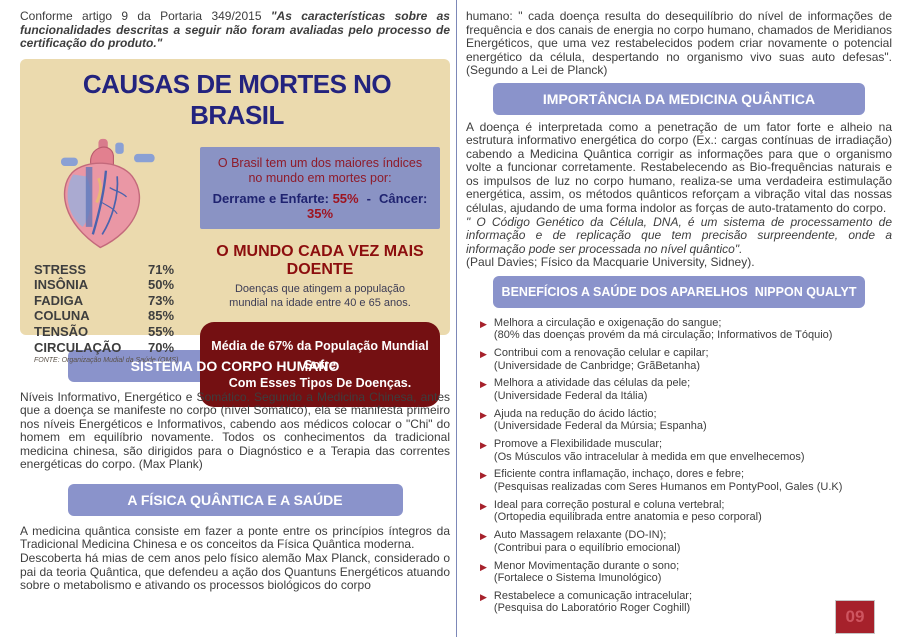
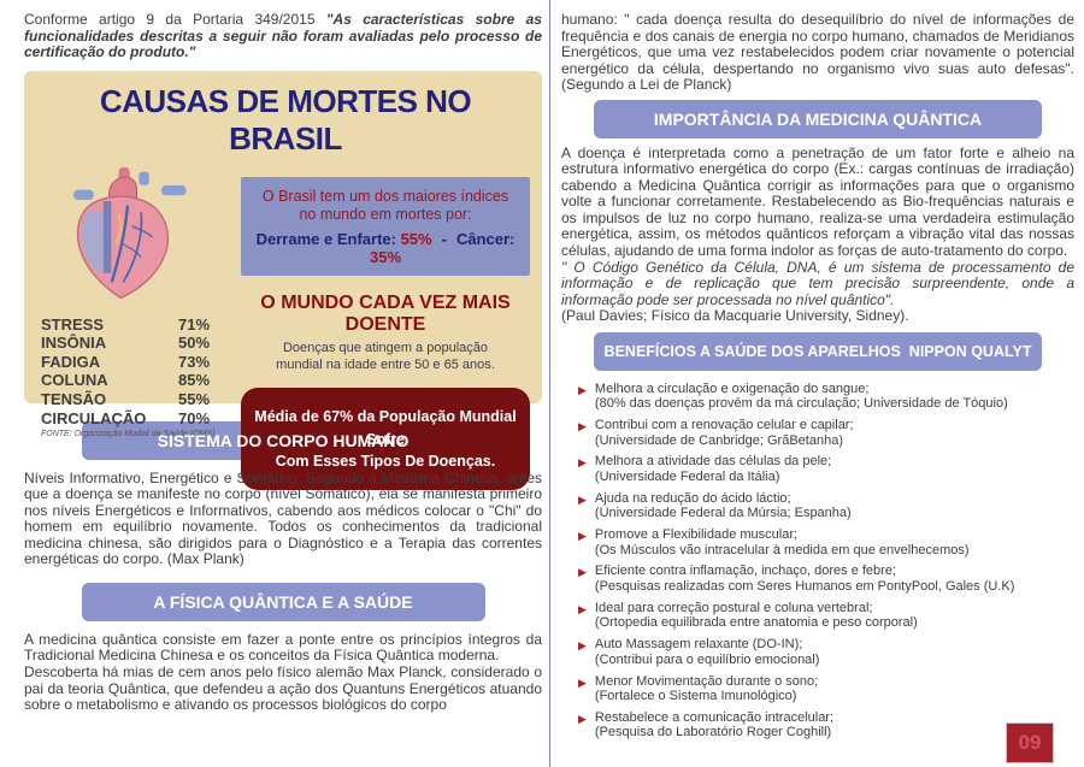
  Conforme artigo 9 da Portaria 349/2015 "As características sobre as funcionalidades descritas a seguir não foram avaliadas pelo processo de certificação do produto."
  CAUSAS DE MORTES NO BRASIL
  STRESS
  71%
  INSÔNIA
  50%
  FADIGA
  73%
  COLUNA
  85%
  TENSÃO
  55%
  CIRCULAÇÃO
  70%
  O Brasil tem um dos maiores índices
  no mundo em mortes por:
  Derrame e Enfarte: 55% - Câncer: 35%
  O MUNDO CADA VEZ MAIS DOENTE
  Doenças que atingem a população
- mundial na idade entre 40 e 65 anos.
+ mundial na idade entre 50 e 65 anos.
  Média de 67% da População Mundial
  Com Esses Tipos De Doenças.
  SISTEMA DO CORPO HUMANO
  Níveis Informativo, Energético e Somático. Segundo a Medicina Chinesa, antes que a doença se manifeste no corpo (nível Somático), ela se manifesta primeiro nos níveis Energéticos e Informativos, cabendo aos médicos colocar o "Chi" do homem em equilíbrio novamente. Todos os conhecimentos da tradicional medicina chinesa, são dirigidos para o Diagnóstico e a Terapia das correntes energéticas do corpo. (Max Plank)
  A FÍSICA QUÂNTICA E A SAÚDE
  A medicina quântica consiste em fazer a ponte entre os princípios íntegros da Tradicional Medicina Chinesa e os conceitos da Física Quântica moderna.
  Descoberta há mias de cem anos pelo físico alemão Max Planck, considerado o pai da teoria Quântica, que defendeu a ação dos Quantuns Energéticos atuando sobre o metabolismo e ativando os processos biológicos do corpo
  humano: " cada doença resulta do desequilíbrio do nível de informações de frequência e dos canais de energia no corpo humano, chamados de Meridianos Energéticos, que uma vez restabelecidos podem criar novamente o potencial energético da célula, despertando no organismo vivo suas auto defesas". (Segundo a Lei de Planck)
  IMPORTÂNCIA DA MEDICINA QUÂNTICA
  A doença é interpretada como a penetração de um fator forte e alheio na estrutura informativo energética do corpo (Ex.: cargas contínuas de irradiação) cabendo a Medicina Quântica corrigir as informações para que o organismo volte a funcionar corretamente. Restabelecendo as Bio-frequências naturais e os impulsos de luz no corpo humano, realiza-se uma verdadeira estimulação energética, assim, os métodos quânticos reforçam a vibração vital das nossas células, ajudando de uma forma indolor as forças de auto-tratamento do corpo.
  " O Código Genético da Célula, DNA, é um sistema de processamento de informação e de replicação que tem precisão surpreendente, onde a informação pode ser processada no nível quântico".
  (Paul Davies; Físico da Macquarie University, Sidney).
  BENEFÍCIOS A SAÚDE DOS APARELHOS NIPPON QUALYT
  ▶
  Melhora a circulação e oxigenação do sangue;
- (80% das doenças provém da má circulação; Informativos de Tóquio)
+ (80% das doenças provém da má circulação; Universidade de Tóquio)
  ▶
  Contribui com a renovação celular e capilar;
  (Universidade de Canbridge; GrãBetanha)
  ▶
  Melhora a atividade das células da pele;
  (Universidade Federal da Itália)
  ▶
  Ajuda na redução do ácido láctio;
  (Universidade Federal da Múrsia; Espanha)
  ▶
  Promove a Flexibilidade muscular;
  (Os Músculos vão intracelular à medida em que envelhecemos)
  ▶
  Eficiente contra inflamação, inchaço, dores e febre;
  (Pesquisas realizadas com Seres Humanos em PontyPool, Gales (U.K)
  ▶
  Ideal para correção postural e coluna vertebral;
  (Ortopedia equilibrada entre anatomia e peso corporal)
  ▶
  Auto Massagem relaxante (DO-IN);
  (Contribui para o equilíbrio emocional)
  ▶
  Menor Movimentação durante o sono;
  (Fortalece o Sistema Imunológico)
  ▶
  Restabelece a comunicação intracelular;
  (Pesquisa do Laboratório Roger Coghill)
  09
